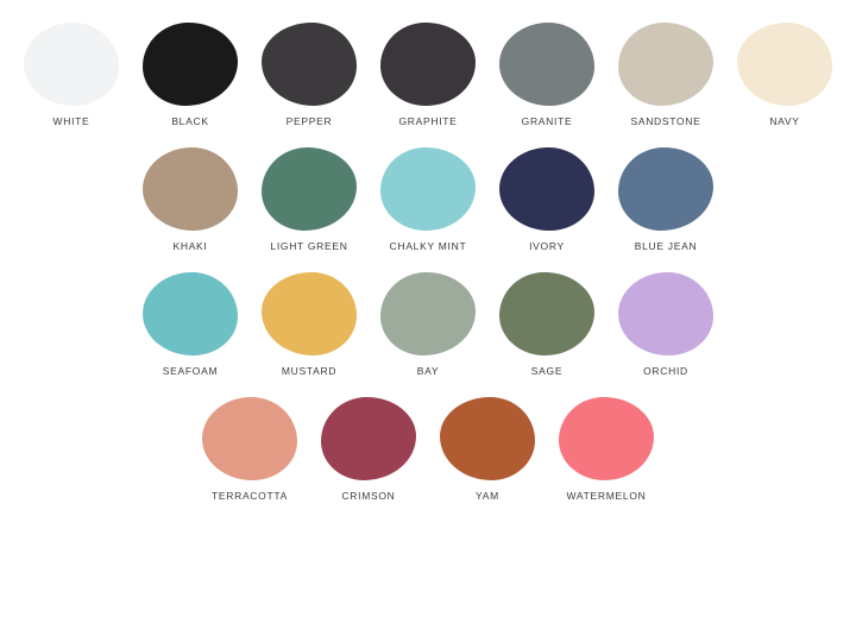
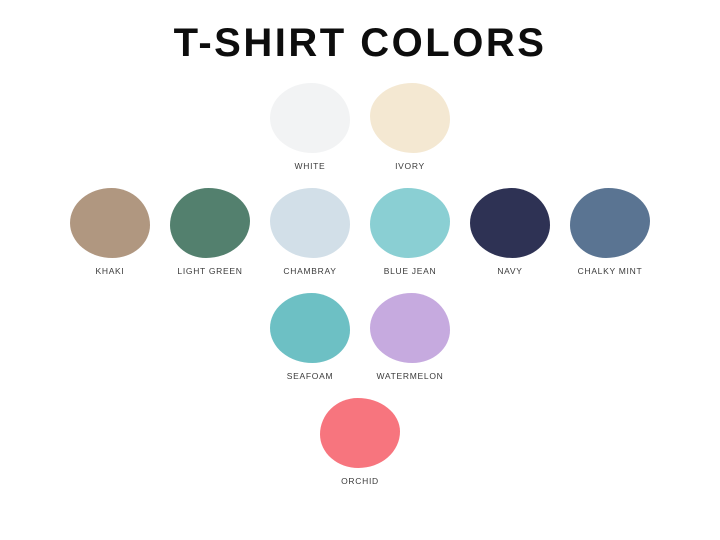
+ T-SHIRT COLORS
  WHITE
- BLACK
- PEPPER
- GRAPHITE
- GRANITE
- SANDSTONE
- NAVY
+ IVORY
  KHAKI
  LIGHT GREEN
+ CHAMBRAY
- CHALKY MINT
+ BLUE JEAN
- IVORY
+ NAVY
- BLUE JEAN
+ CHALKY MINT
  SEAFOAM
- MUSTARD
- BAY
- SAGE
- ORCHID
+ WATERMELON
- TERRACOTTA
- CRIMSON
- YAM
- WATERMELON
+ ORCHID
